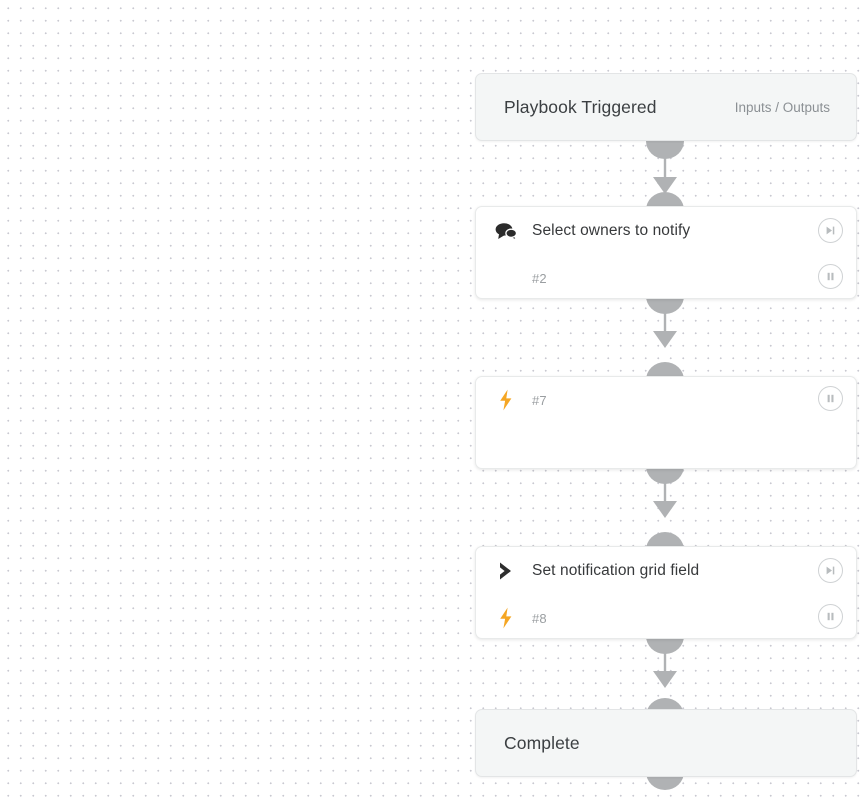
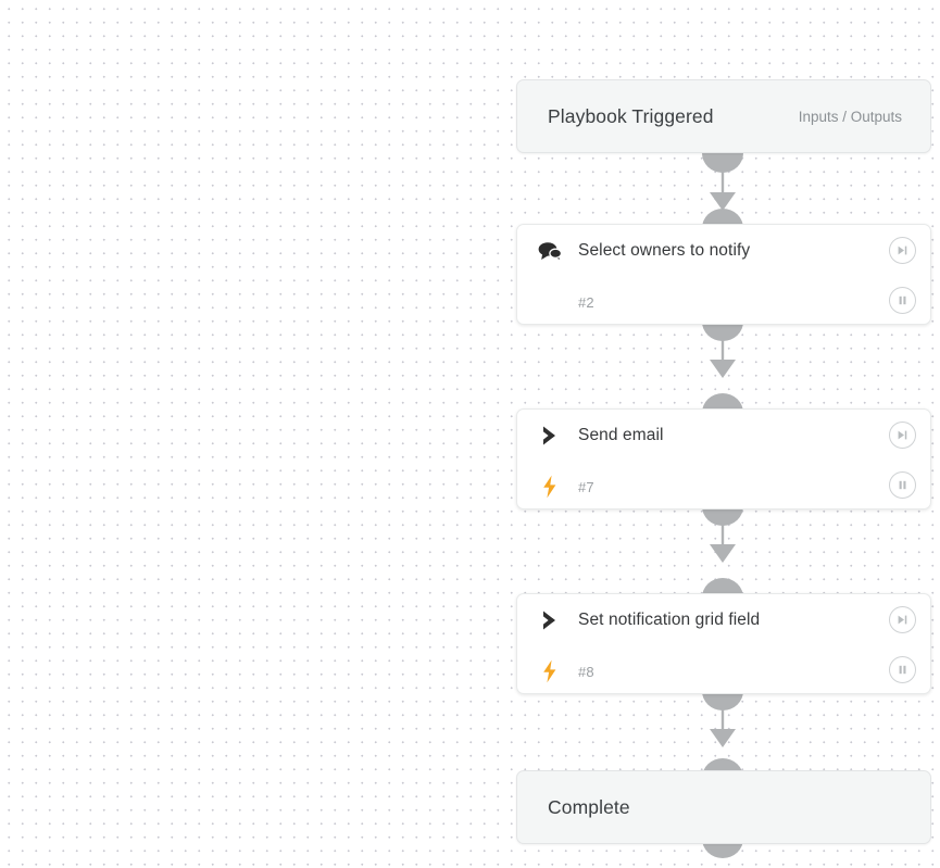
  Playbook Triggered
  Inputs / Outputs
  Select owners to notify
  #2
+ Send email
  #7
  Set notification grid field
  #8
  Complete
